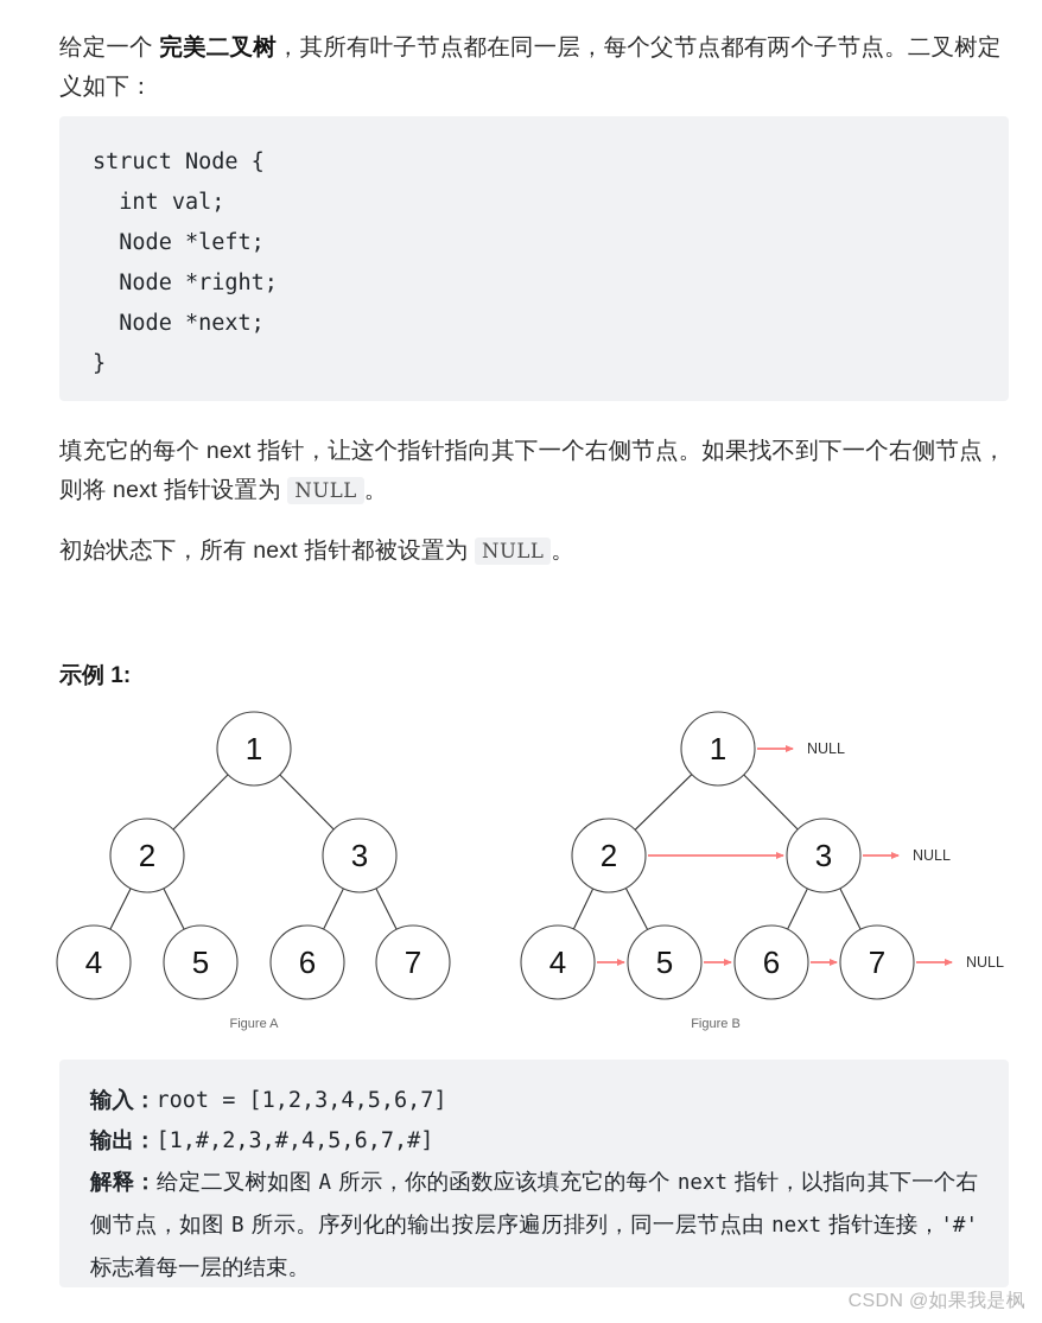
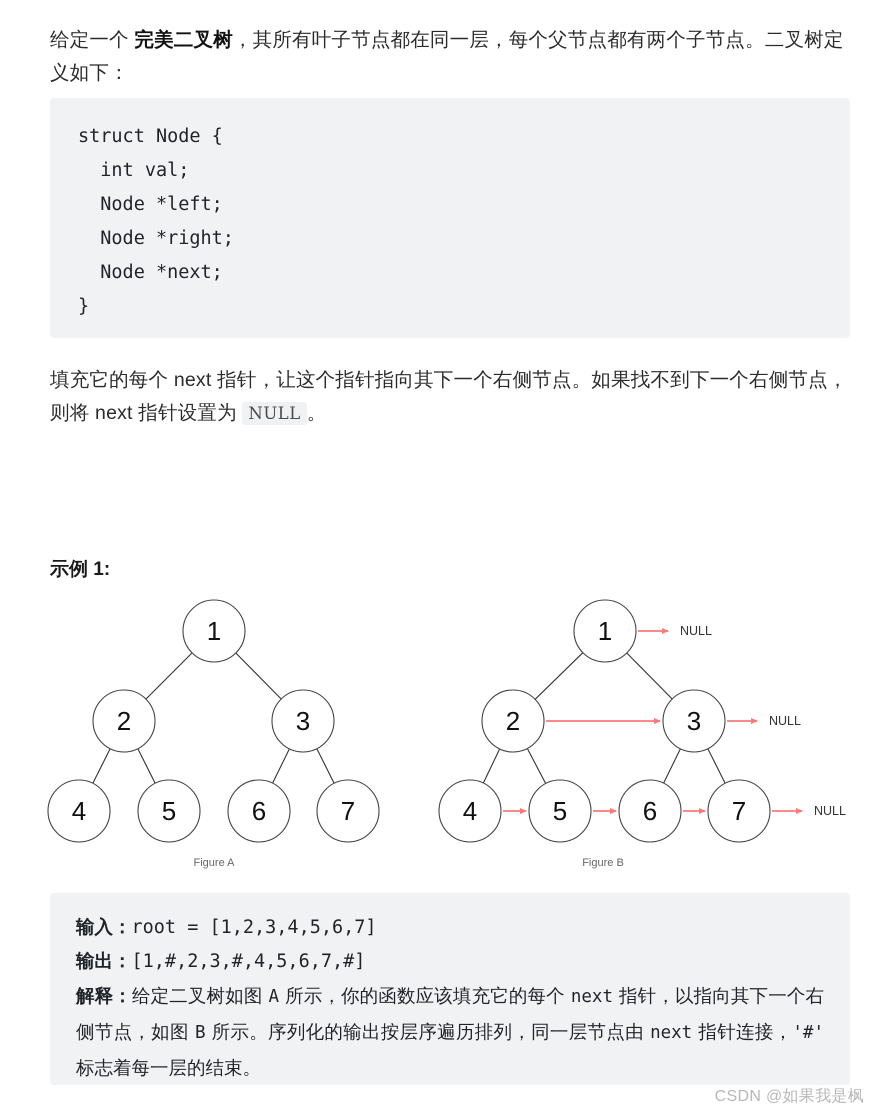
  给定一个 完美二叉树，其所有叶子节点都在同一层，每个父节点都有两个子节点。二叉树定义如下：
  struct Node {
  int val;
  Node *left;
  Node *right;
  Node *next;
  }
  填充它的每个 next 指针，让这个指针指向其下一个右侧节点。如果找不到下一个右侧节点，则将 next 指针设置为 NULL 。
- 初始状态下，所有 next 指针都被设置为 NULL 。
  示例 1:
  1
  2
  3
  4
  5
  6
  7
  NULL
  NULL
  NULL
  1
  2
  3
  4
  5
  6
  7
  Figure A
  Figure B
  输入：root = [1,2,3,4,5,6,7]
  输出：[1,#,2,3,#,4,5,6,7,#]
  解释：给定二叉树如图 A 所示，你的函数应该填充它的每个 next 指针，以指向其下一个右侧节点，如图 B 所示。序列化的输出按层序遍历排列，同一层节点由 next 指针连接，'#' 标志着每一层的结束。
  CSDN @如果我是枫
